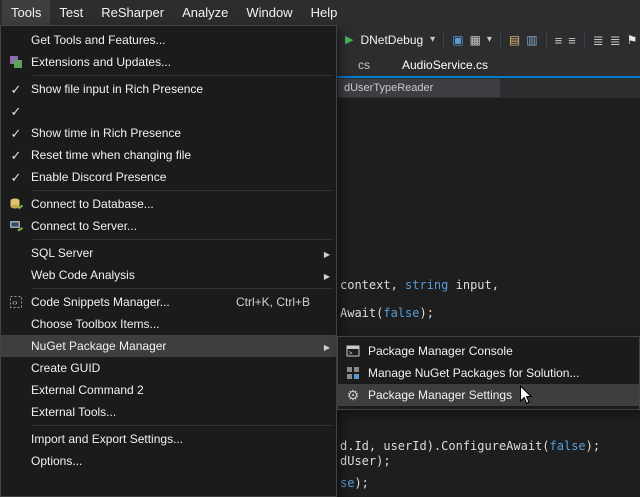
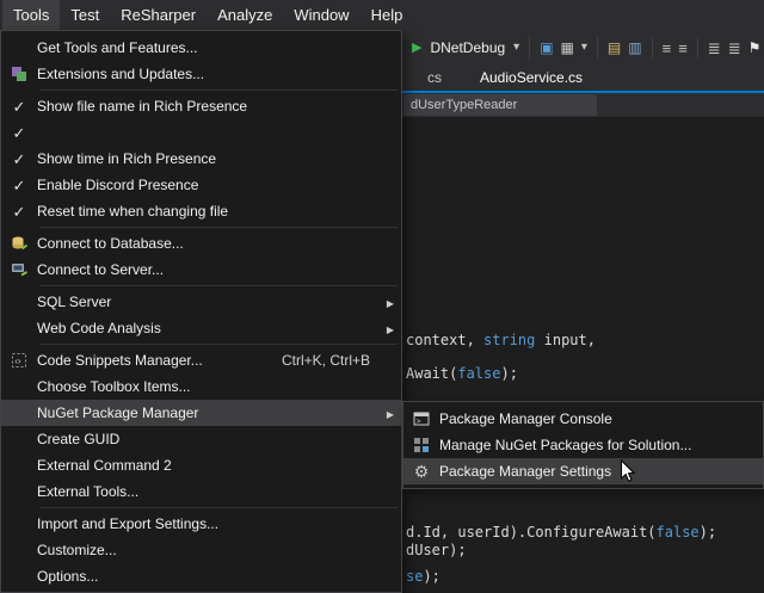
  Tools
  Test
  ReSharper
  Analyze
  Window
  Help
  ▶
  DNetDebug
  ▾
  ▣
  ▦
  ▾
  ▤
  ▥
  ≡
  ≡
  ≣
  ≣
  ⚑
  cs
  AudioService.cs
  dUserTypeReader
  context, string input,
  Await(false);
  d.Id, userId).ConfigureAwait(false);
  dUser);
  se);
  Get Tools and Features...
  Extensions and Updates...
  ✓
- Show file input in Rich Presence
+ Show file name in Rich Presence
  ✓
  ✓
  Show time in Rich Presence
  ✓
- Reset time when changing file
+ Enable Discord Presence
  ✓
- Enable Discord Presence
+ Reset time when changing file
  Connect to Database...
  Connect to Server...
  SQL Server
  ▶
  Web Code Analysis
  ▶
  ‹›
  Code Snippets Manager...
  Ctrl+K, Ctrl+B
  Choose Toolbox Items...
  NuGet Package Manager
  ▶
  Create GUID
  External Command 2
  External Tools...
  Import and Export Settings...
+ Customize...
  Options...
  Package Manager Console
  Manage NuGet Packages for Solution...
  ⚙
  Package Manager Settings
